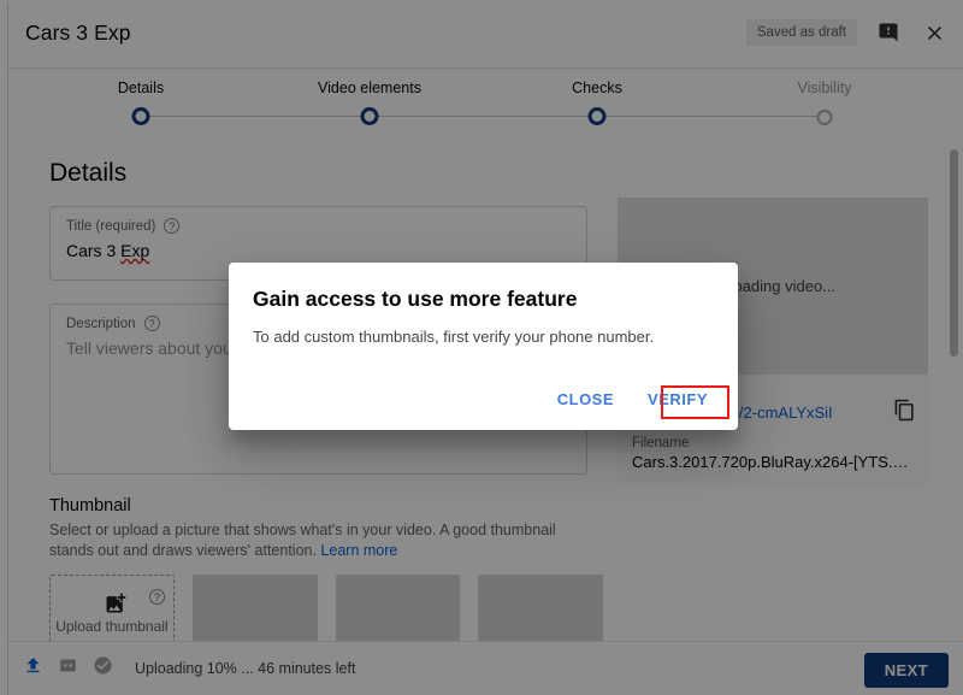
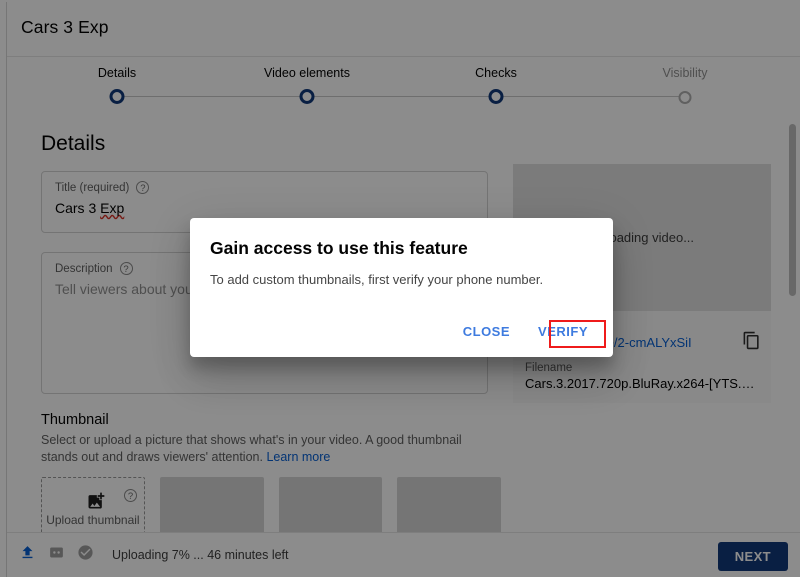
  Cars 3 Exp
- Saved as draft
  Details
  Video elements
  Checks
  Visibility
  Details
  Title (required)
  ?
  Cars 3 Exp
  Description
  ?
  Tell viewers about you
  Thumbnail
  Select or upload a picture that shows what's in your video. A good thumbnail stands out and draws viewers' attention. Learn more
  ?
  Upload thumbnail
  oading video...
  Filename
  Cars.3.2017.720p.BluRay.x264-[YTS.AG
- Uploading 10% ... 46 minutes left
+ Uploading 7% ... 46 minutes left
  NEXT
- Gain access to use more feature
+ Gain access to use this feature
  To add custom thumbnails, first verify your phone number.
  CLOSE
  VERIFY
